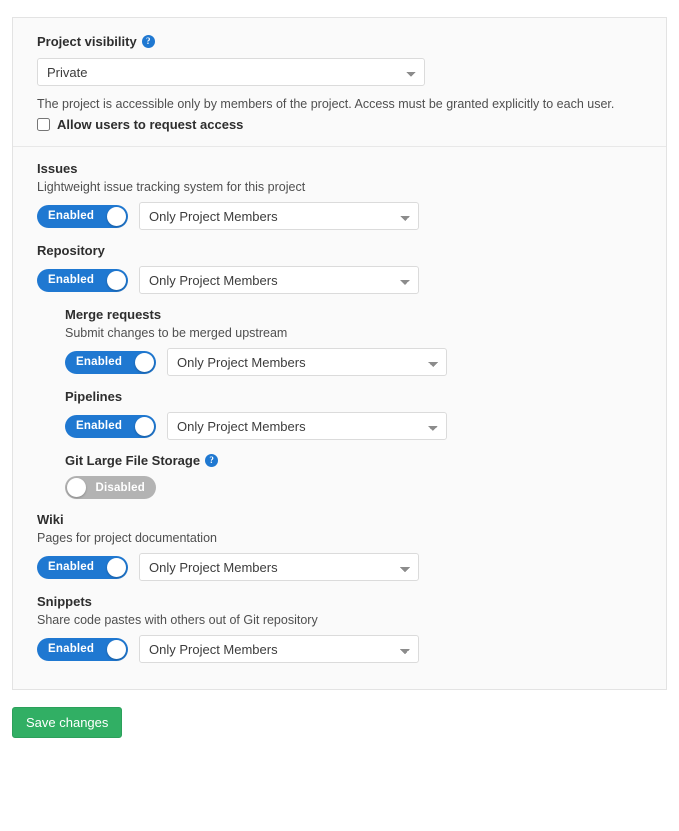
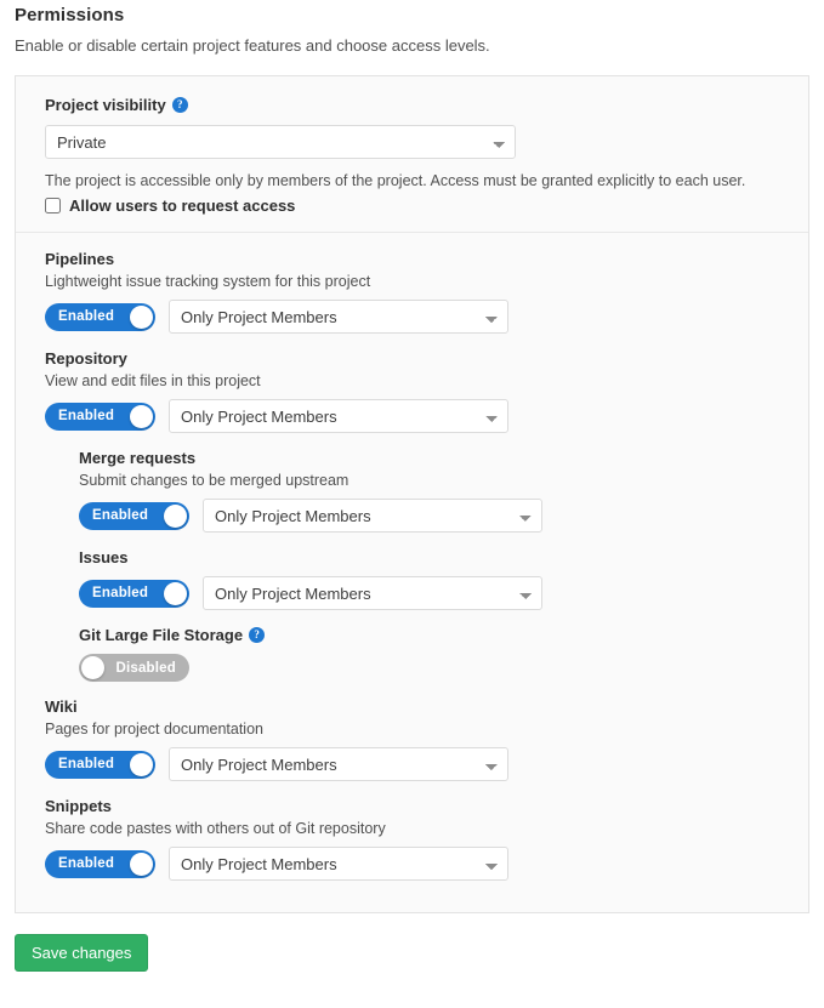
+ Permissions
+ Enable or disable certain project features and choose access levels.
  Project visibility
  ?
  Private
  The project is accessible only by members of the project. Access must be granted explicitly to each user.
  Allow users to request access
- Issues
+ Pipelines
  Lightweight issue tracking system for this project
  Enabled
  Only Project Members
  Repository
+ View and edit files in this project
  Enabled
  Only Project Members
  Merge requests
  Submit changes to be merged upstream
  Enabled
  Only Project Members
- Pipelines
+ Issues
  Enabled
  Only Project Members
  Git Large File Storage
  ?
  Disabled
  Wiki
  Pages for project documentation
  Enabled
  Only Project Members
  Snippets
  Share code pastes with others out of Git repository
  Enabled
  Only Project Members
  Save changes
